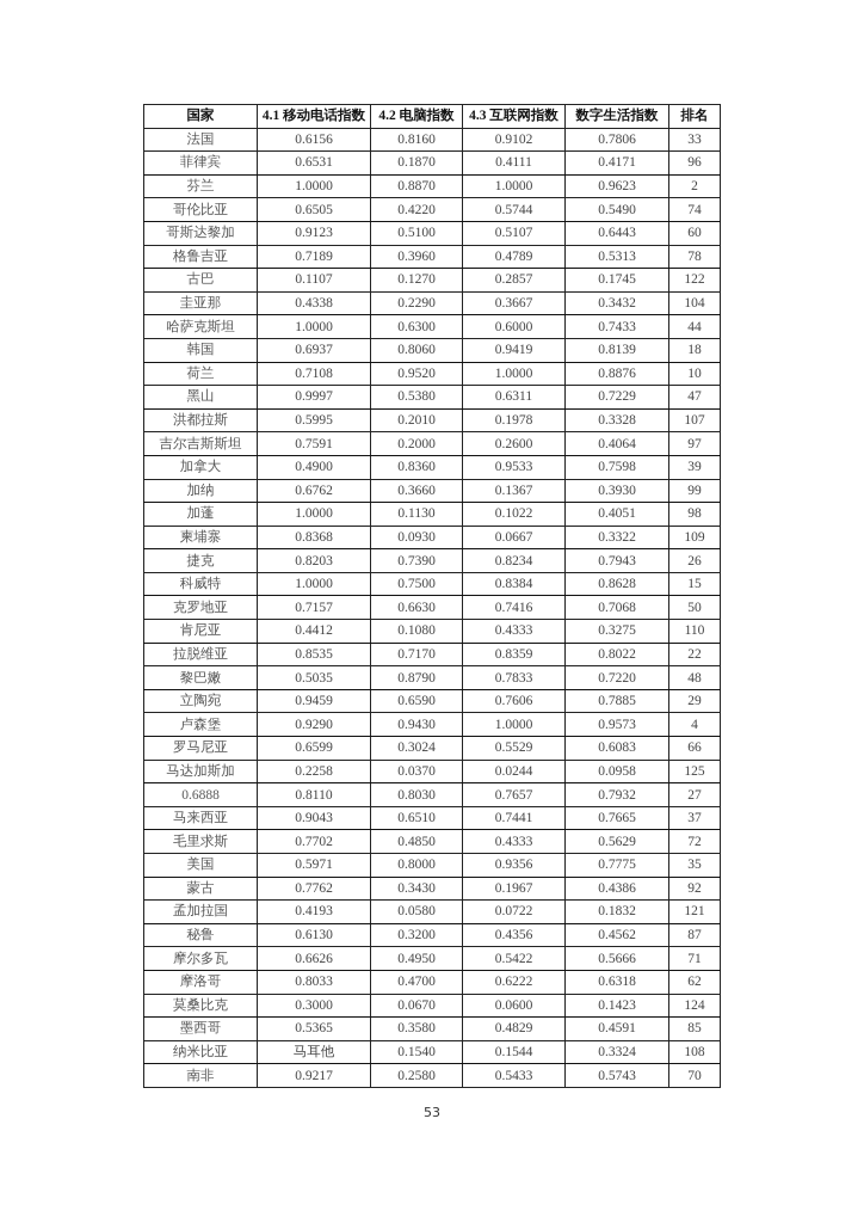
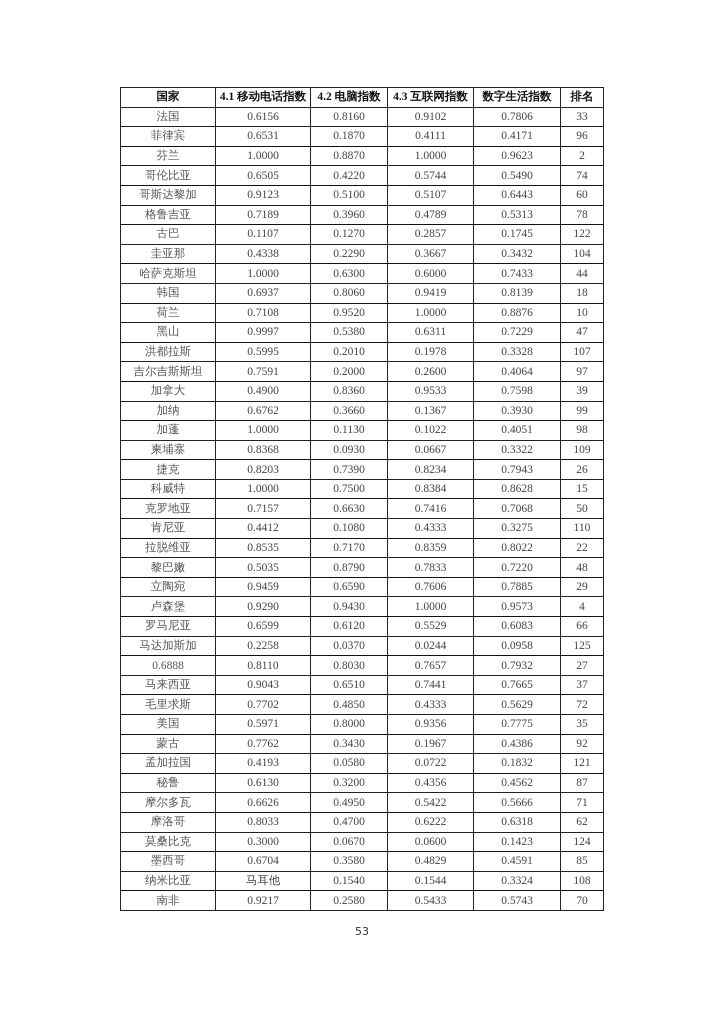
  国家	4.1 移动电话指数	4.2 电脑指数	4.3 互联网指数	数字生活指数	排名
  法国	0.6156	0.8160	0.9102	0.7806	33
  菲律宾	0.6531	0.1870	0.4111	0.4171	96
  芬兰	1.0000	0.8870	1.0000	0.9623	2
  哥伦比亚	0.6505	0.4220	0.5744	0.5490	74
  哥斯达黎加	0.9123	0.5100	0.5107	0.6443	60
  格鲁吉亚	0.7189	0.3960	0.4789	0.5313	78
  古巴	0.1107	0.1270	0.2857	0.1745	122
  圭亚那	0.4338	0.2290	0.3667	0.3432	104
  哈萨克斯坦	1.0000	0.6300	0.6000	0.7433	44
  韩国	0.6937	0.8060	0.9419	0.8139	18
  荷兰	0.7108	0.9520	1.0000	0.8876	10
  黑山	0.9997	0.5380	0.6311	0.7229	47
  洪都拉斯	0.5995	0.2010	0.1978	0.3328	107
  吉尔吉斯斯坦	0.7591	0.2000	0.2600	0.4064	97
  加拿大	0.4900	0.8360	0.9533	0.7598	39
  加纳	0.6762	0.3660	0.1367	0.3930	99
  加蓬	1.0000	0.1130	0.1022	0.4051	98
  柬埔寨	0.8368	0.0930	0.0667	0.3322	109
  捷克	0.8203	0.7390	0.8234	0.7943	26
  科威特	1.0000	0.7500	0.8384	0.8628	15
  克罗地亚	0.7157	0.6630	0.7416	0.7068	50
  肯尼亚	0.4412	0.1080	0.4333	0.3275	110
  拉脱维亚	0.8535	0.7170	0.8359	0.8022	22
  黎巴嫩	0.5035	0.8790	0.7833	0.7220	48
  立陶宛	0.9459	0.6590	0.7606	0.7885	29
  卢森堡	0.9290	0.9430	1.0000	0.9573	4
- 罗马尼亚	0.6599	0.3024	0.5529	0.6083	66
+ 罗马尼亚	0.6599	0.6120	0.5529	0.6083	66
  马达加斯加	0.2258	0.0370	0.0244	0.0958	125
  0.6888	0.8110	0.8030	0.7657	0.7932	27
  马来西亚	0.9043	0.6510	0.7441	0.7665	37
  毛里求斯	0.7702	0.4850	0.4333	0.5629	72
  美国	0.5971	0.8000	0.9356	0.7775	35
  蒙古	0.7762	0.3430	0.1967	0.4386	92
  孟加拉国	0.4193	0.0580	0.0722	0.1832	121
  秘鲁	0.6130	0.3200	0.4356	0.4562	87
  摩尔多瓦	0.6626	0.4950	0.5422	0.5666	71
  摩洛哥	0.8033	0.4700	0.6222	0.6318	62
  莫桑比克	0.3000	0.0670	0.0600	0.1423	124
- 墨西哥	0.5365	0.3580	0.4829	0.4591	85
+ 墨西哥	0.6704	0.3580	0.4829	0.4591	85
  纳米比亚	马耳他	0.1540	0.1544	0.3324	108
  南非	0.9217	0.2580	0.5433	0.5743	70
  53
